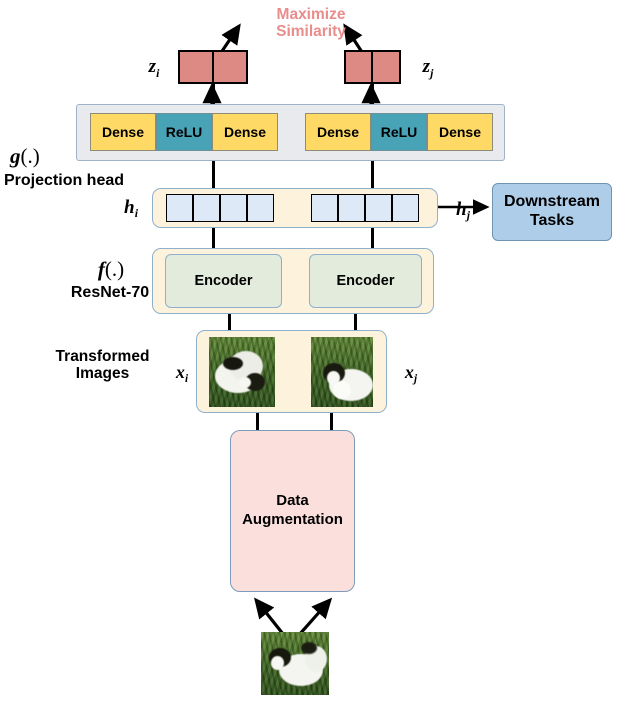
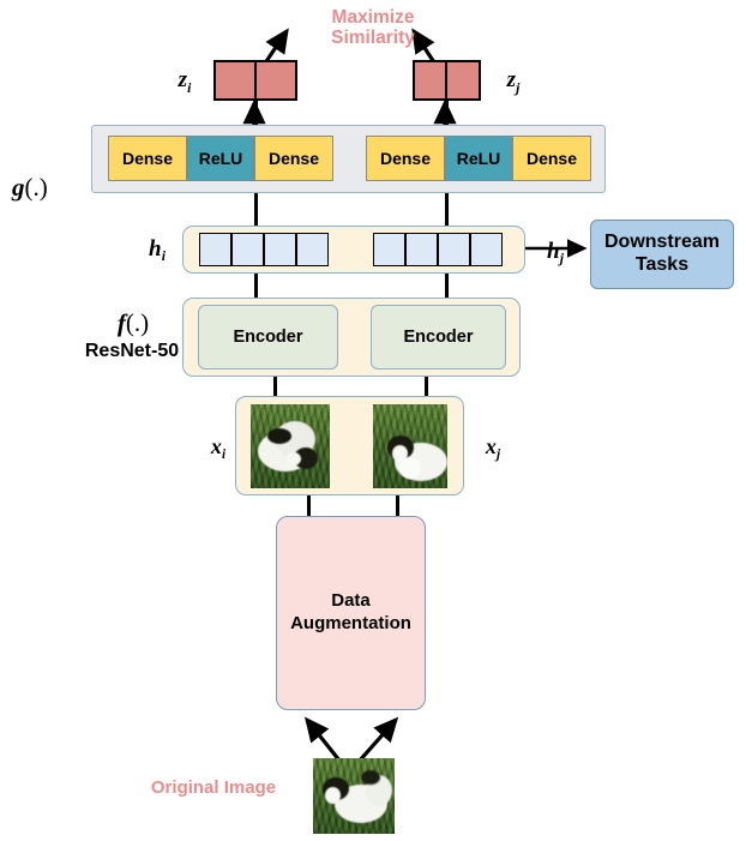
  Maximize
  Similarity
  z
  i
  z
  j
  Dense
  ReLU
  Dense
  Dense
  ReLU
  Dense
  g
  (.)
- Projection head
  h
  i
  h
  j
  Downstream
  Tasks
  Encoder
  Encoder
  f
  (.)
- ResNet-70
+ ResNet-50
- Transformed
- Images
  x
  i
  x
  j
  Data
  Augmentation
+ Original Image
